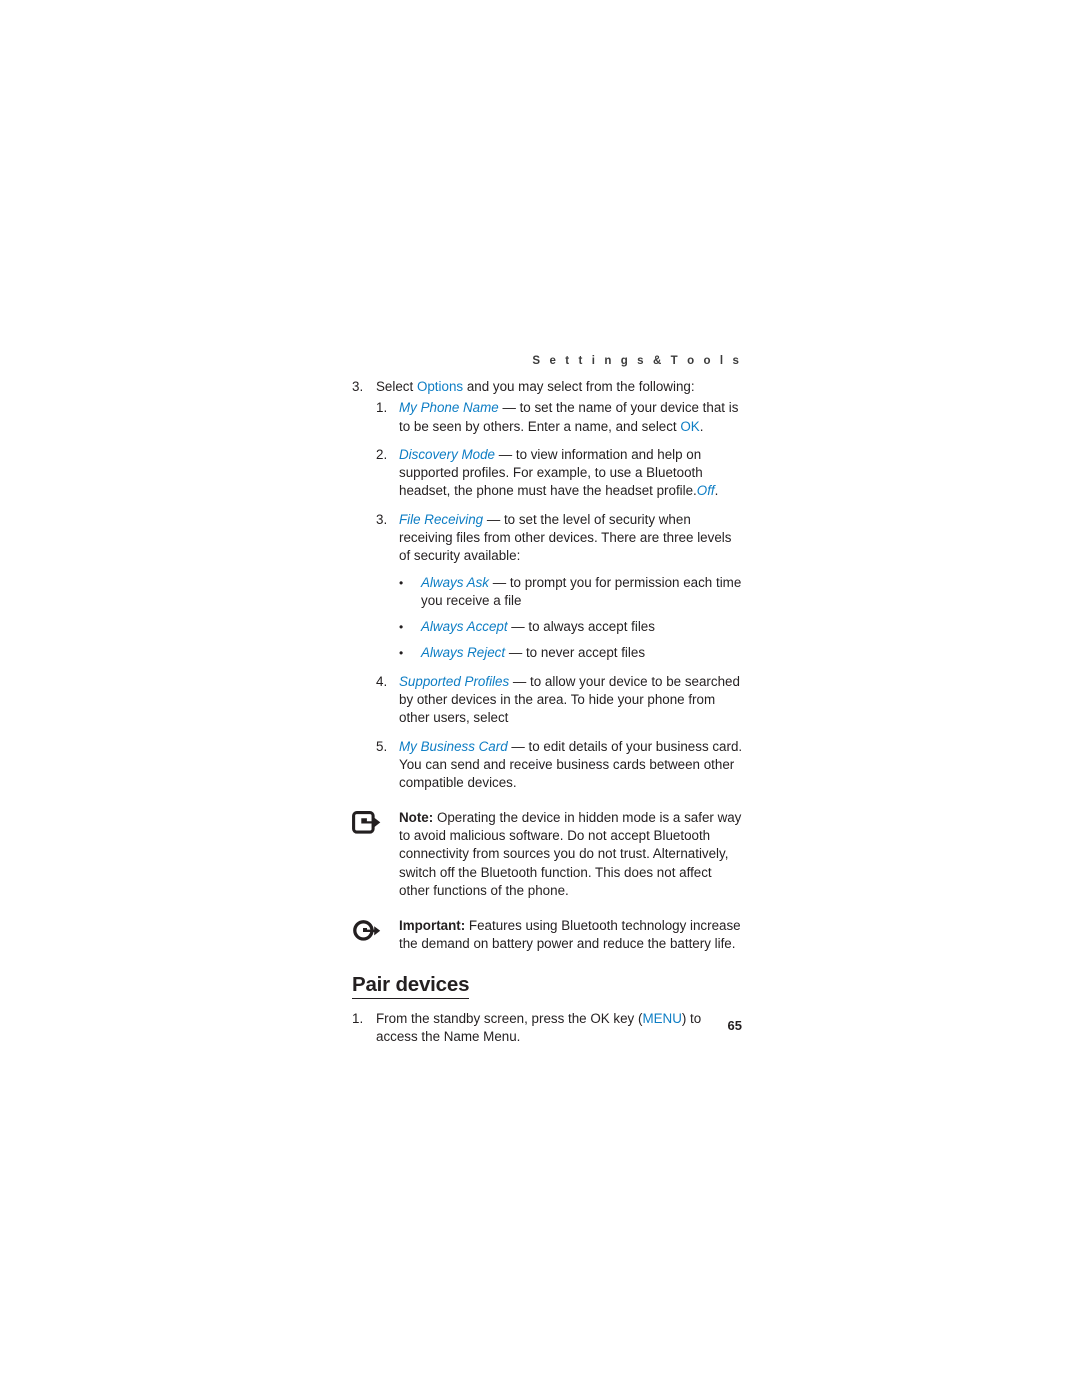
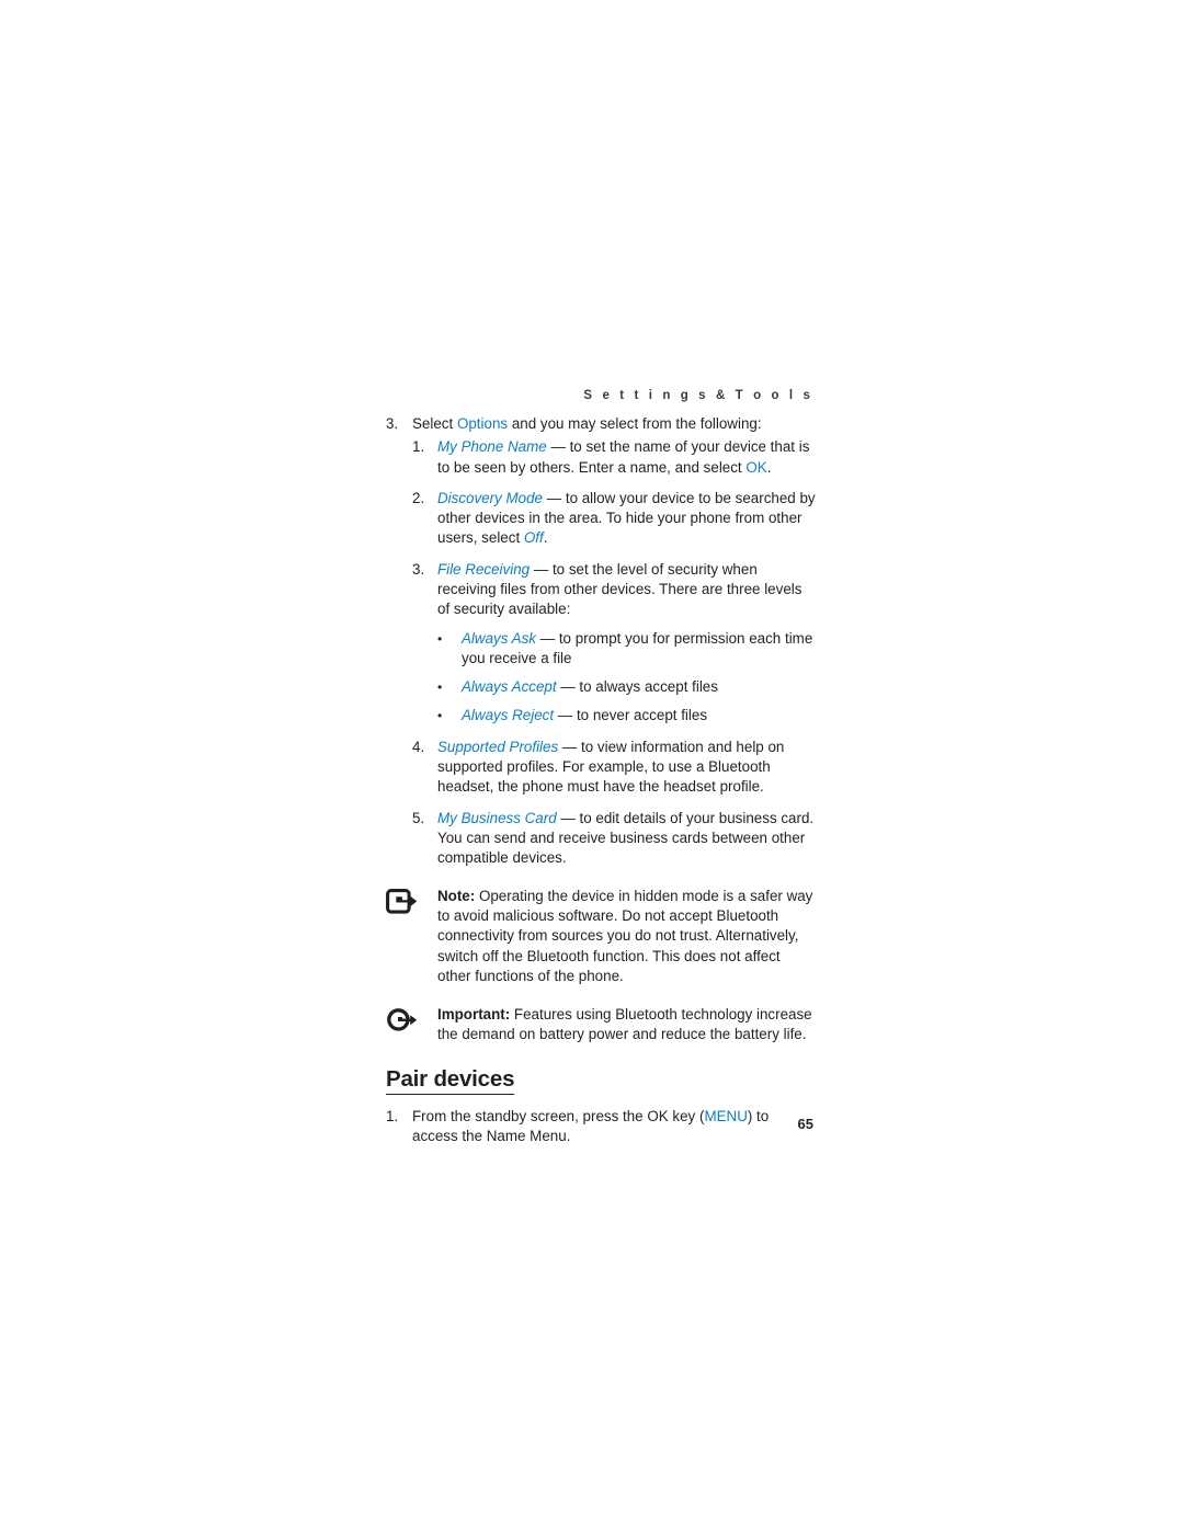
  S e t t i n g s & T o o l s
  3.
  Select Options and you may select from the following:
  1.
  My Phone Name — to set the name of your device that is to be seen by others. Enter a name, and select OK.
  2.
- Discovery Mode — to view information and help on supported profiles. For example, to use a Bluetooth headset, the phone must have the headset profile.Off.
+ Discovery Mode — to allow your device to be searched by other devices in the area. To hide your phone from other users, select Off.
  3.
  File Receiving — to set the level of security when receiving files from other devices. There are three levels of security available:
  •
  Always Ask — to prompt you for permission each time you receive a file
  •
  Always Accept — to always accept files
  •
  Always Reject — to never accept files
  4.
- Supported Profiles — to allow your device to be searched by other devices in the area. To hide your phone from other users, select
+ Supported Profiles — to view information and help on supported profiles. For example, to use a Bluetooth headset, the phone must have the headset profile.
  5.
  My Business Card — to edit details of your business card. You can send and receive business cards between other compatible devices.
  Note: Operating the device in hidden mode is a safer way to avoid malicious software. Do not accept Bluetooth connectivity from sources you do not trust. Alternatively, switch off the Bluetooth function. This does not affect other functions of the phone.
  Important: Features using Bluetooth technology increase the demand on battery power and reduce the battery life.
  Pair devices
  1.
  From the standby screen, press the OK key (MENU) to access the Name Menu.
  65
